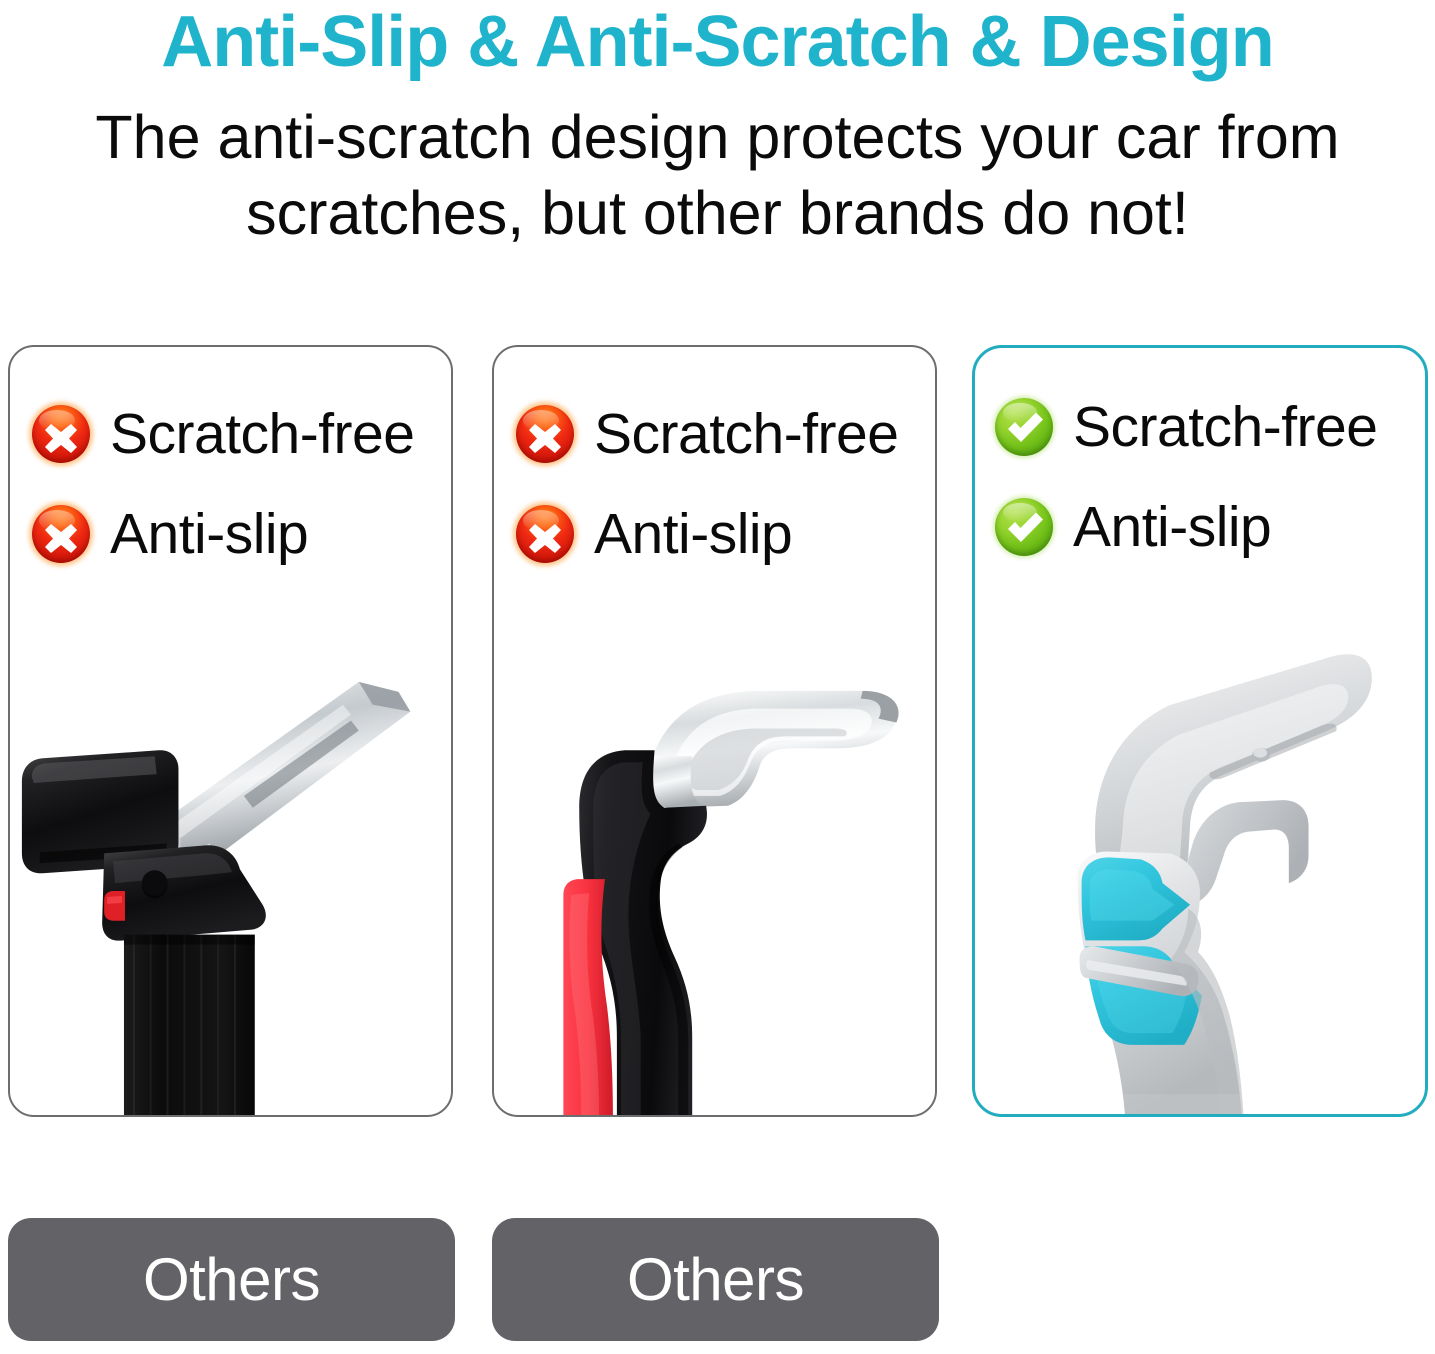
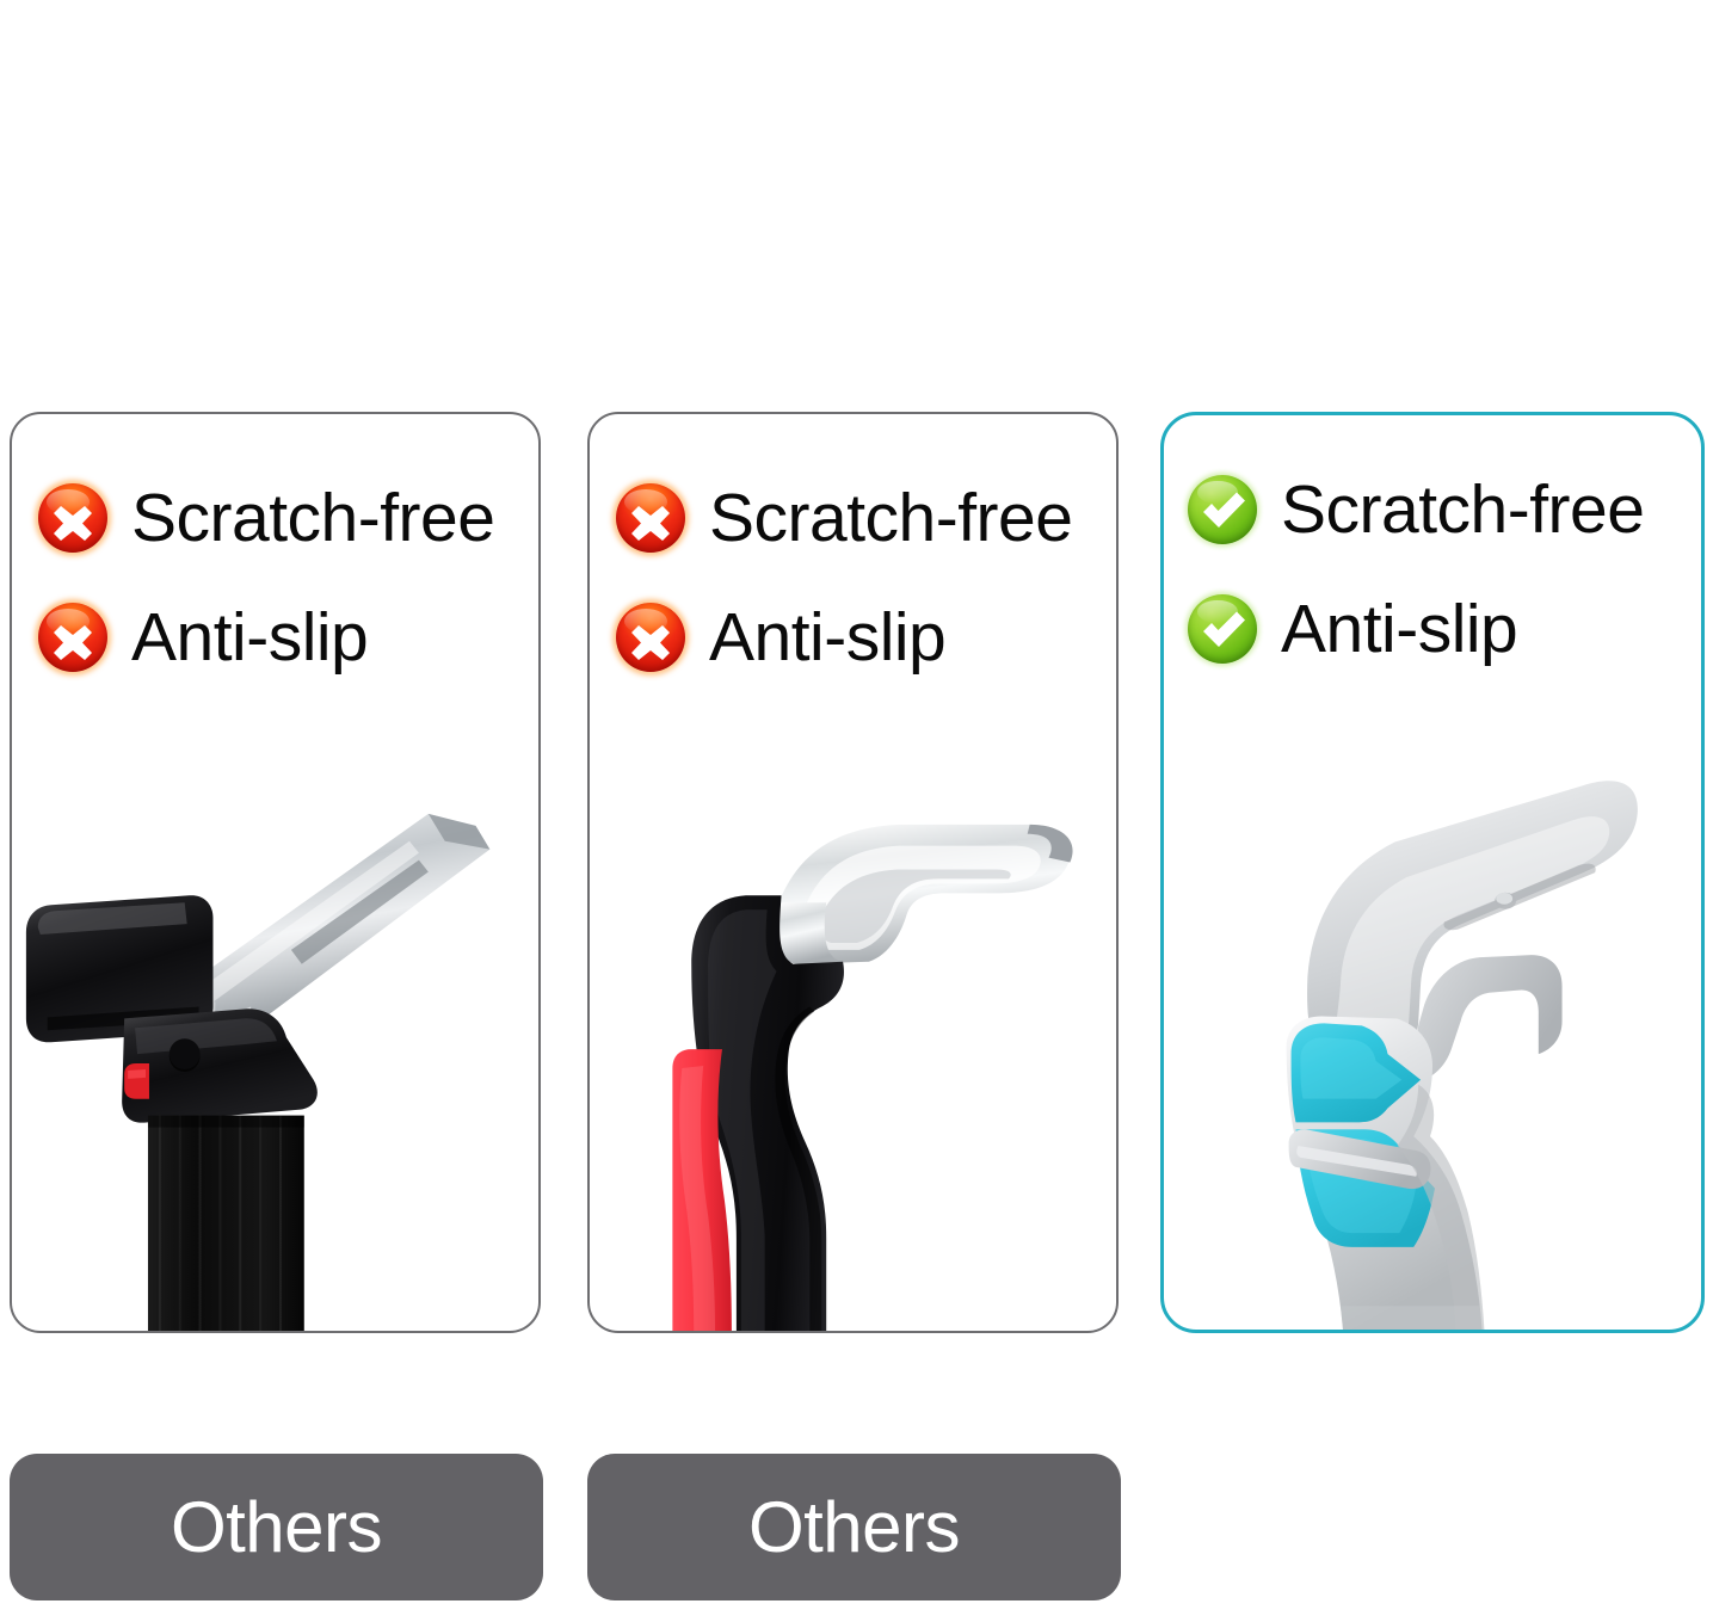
- Anti-Slip & Anti-Scratch & Design
- The anti-scratch design protects your car from scratches, but other brands do not!
  Scratch-free
  Anti-slip
  Scratch-free
  Anti-slip
  Scratch-free
  Anti-slip
  Others
  Others
